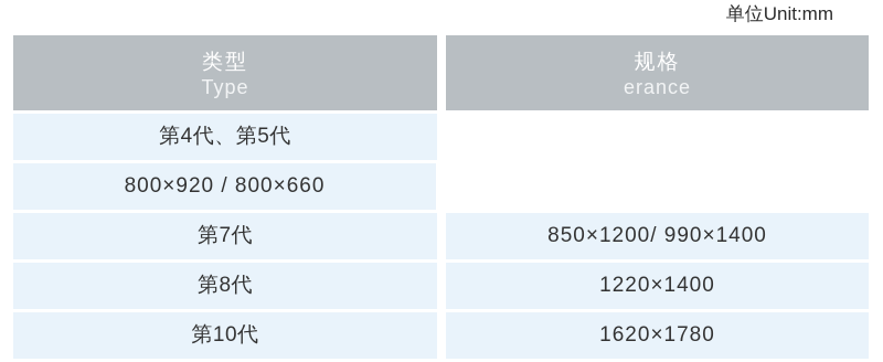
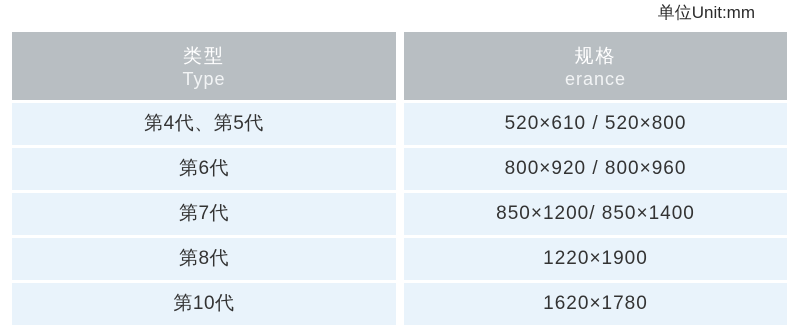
  单位Unit:mm
  类型
  Type
  规格
  erance
  第4代、第5代
+ 520×610 / 520×800
+ 第6代
- 800×920 / 800×660
+ 800×920 / 800×960
  第7代
- 850×1200/ 990×1400
+ 850×1200/ 850×1400
  第8代
- 1220×1400
+ 1220×1900
  第10代
  1620×1780
